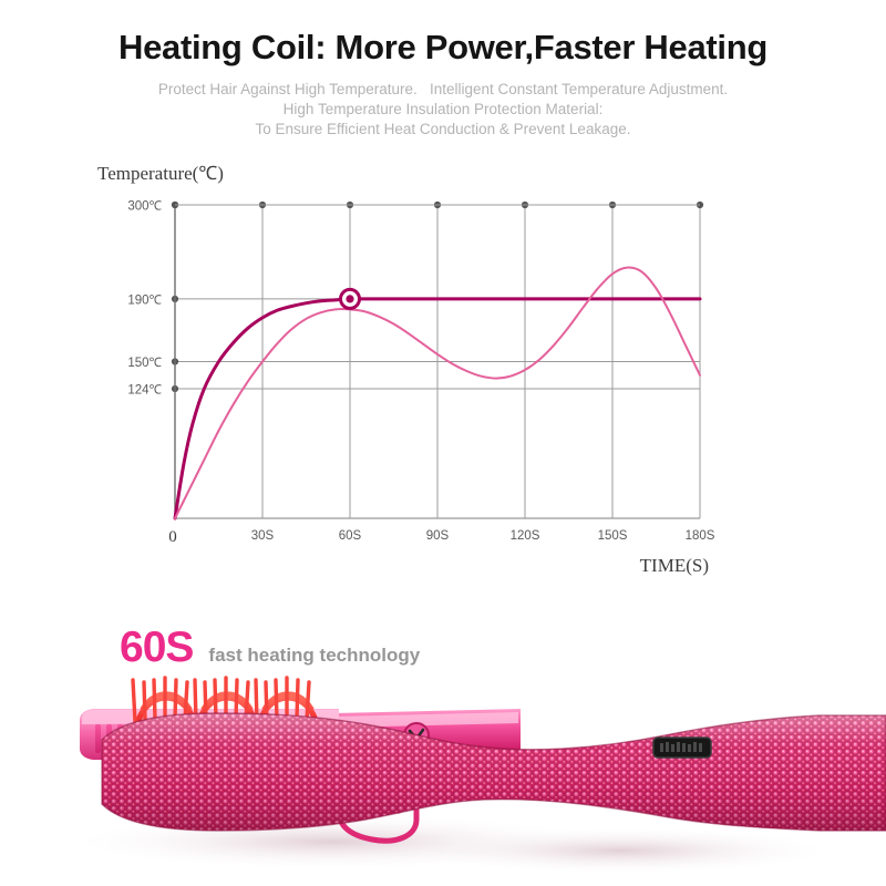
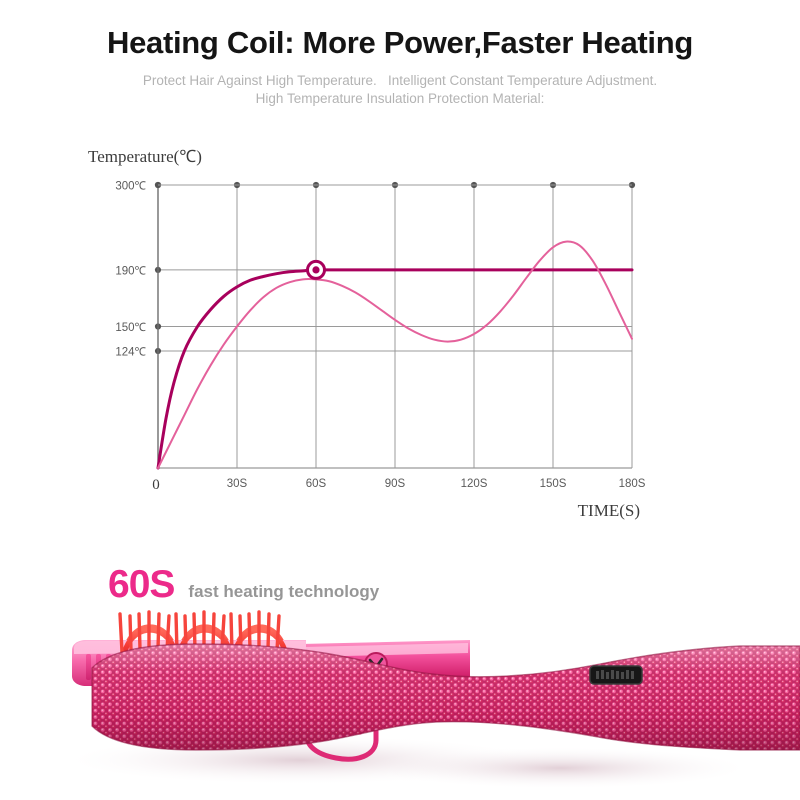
  Heating Coil: More Power,Faster Heating
  Protect Hair Against High Temperature. Intelligent Constant Temperature Adjustment.
  High Temperature Insulation Protection Material:
- To Ensure Efficient Heat Conduction & Prevent Leakage.
  300℃
  190℃
  150℃
  124℃
  30S
  60S
  90S
  120S
  150S
  180S
  Temperature(℃)
  TIME(S)
  0
  60S
  fast heating technology
